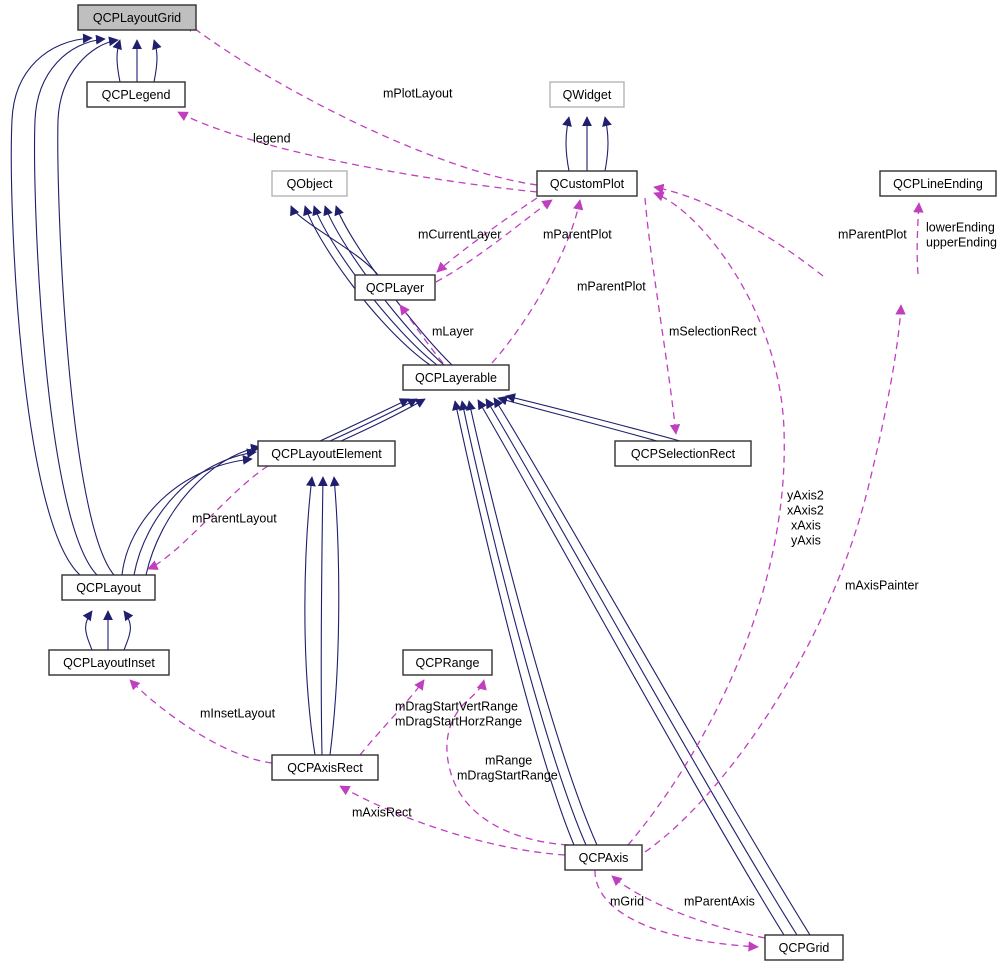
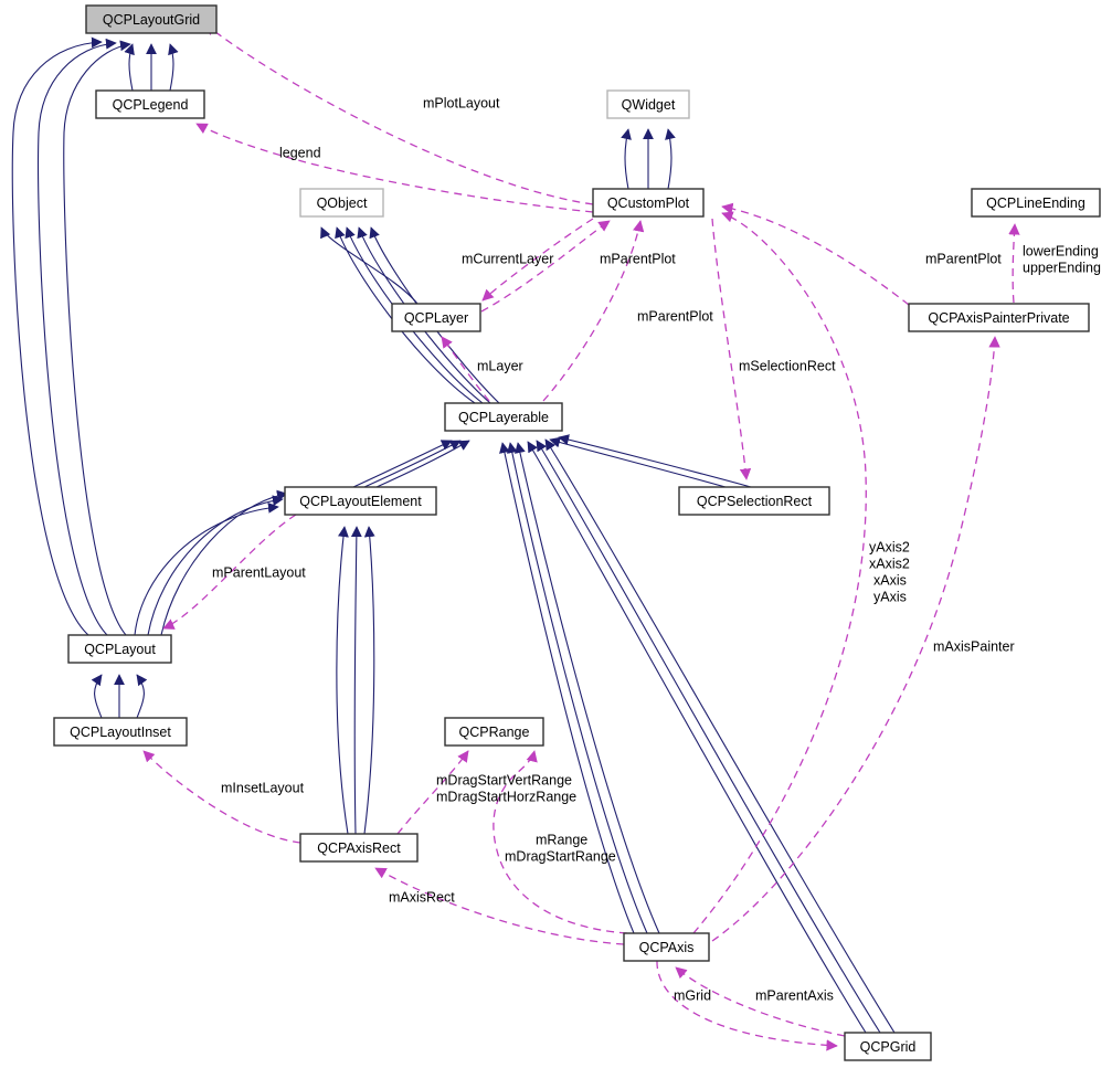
  QCPLayoutGrid
  QCPLegend
  QWidget
  QObject
  QCustomPlot
  QCPLineEnding
  QCPLayer
+ QCPAxisPainterPrivate
  QCPLayerable
  QCPLayoutElement
  QCPSelectionRect
  QCPLayout
  QCPLayoutInset
  QCPRange
  QCPAxisRect
  QCPAxis
  QCPGrid
  mPlotLayout
  legend
  mCurrentLayer
  mParentPlot
  mParentPlot
  lowerEnding
  upperEnding
  mParentPlot
  mLayer
  mSelectionRect
  mParentLayout
  yAxis2
  xAxis2
  xAxis
  yAxis
  mAxisPainter
  mDragStartVertRange
  mDragStartHorzRange
  mInsetLayout
  mRange
  mDragStartRange
  mAxisRect
  mGrid
  mParentAxis
